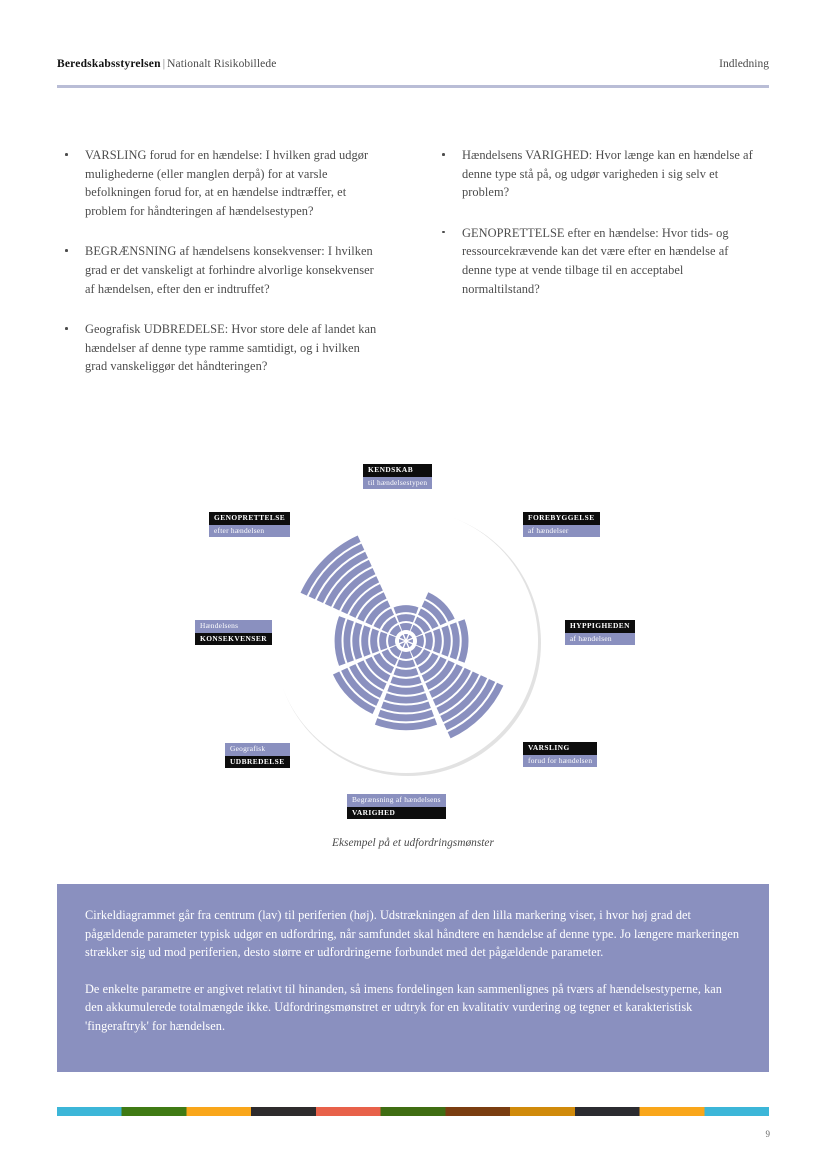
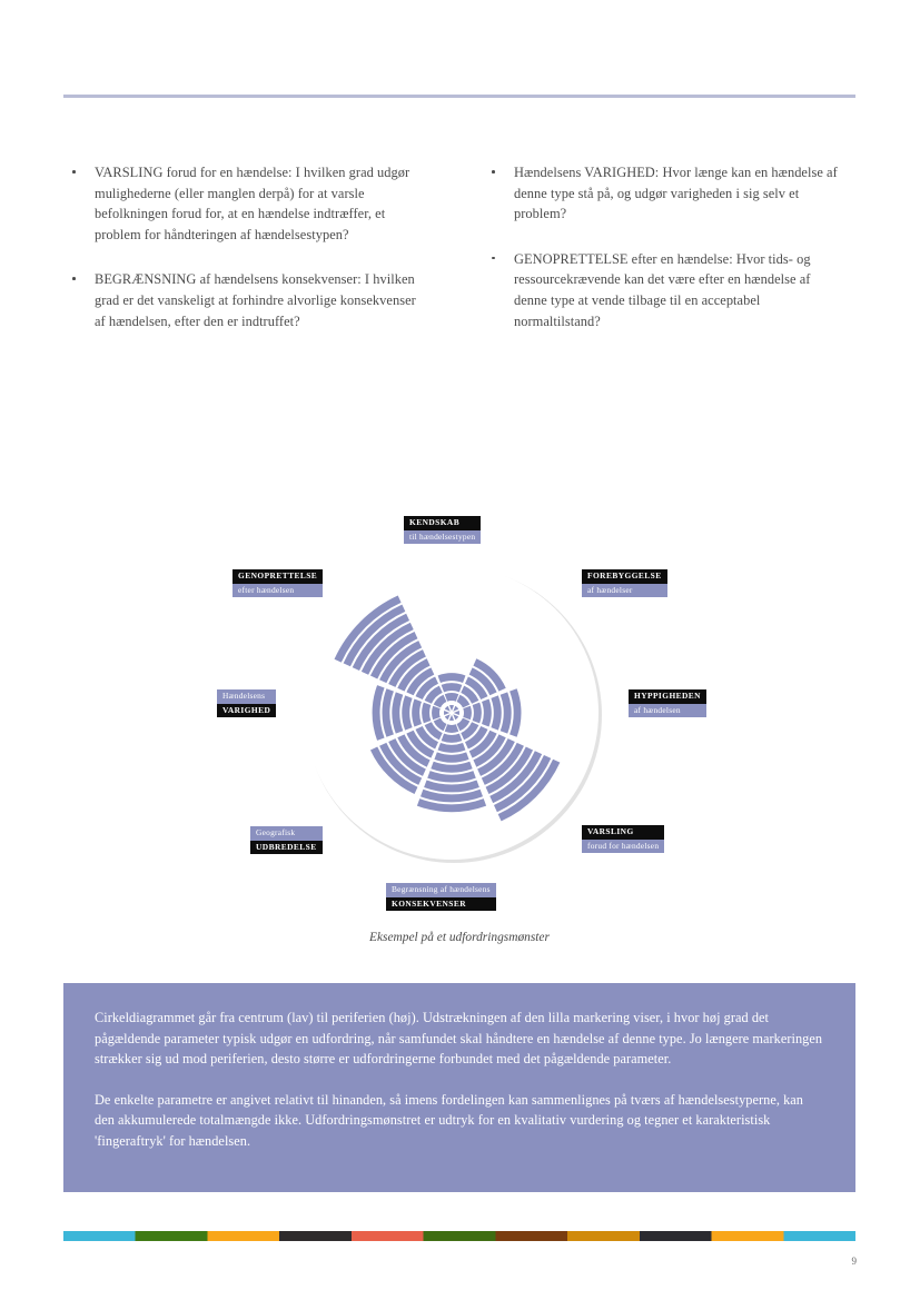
- Beredskabsstyrelsen | Nationalt Risikobillede
- Indledning
  VARSLING forud for en hændelse: I hvilken grad udgør mulighederne (eller manglen derpå) for at varsle befolkningen forud for, at en hændelse indtræffer, et problem for håndteringen af hændelsestypen?
  BEGRÆNSNING af hændelsens konsekvenser: I hvilken grad er det vanskeligt at forhindre alvorlige konsekvenser af hændelsen, efter den er indtruffet?
- Geografisk UDBREDELSE: Hvor store dele af landet kan hændelser af denne type ramme samtidigt, og i hvilken grad vanskeliggør det håndteringen?
  Hændelsens VARIGHED: Hvor længe kan en hændelse af denne type stå på, og udgør varigheden i sig selv et problem?
  GENOPRETTELSE efter en hændelse: Hvor tids- og ressourcekrævende kan det være efter en hændelse af denne type at vende tilbage til en acceptabel normaltilstand?
  KENDSKAB
  til hændelsestypen
  FOREBYGGELSE
  af hændelser
  HYPPIGHEDEN
  af hændelsen
  VARSLING
  forud for hændelsen
  Begrænsning af hændelsens
- VARIGHED
+ KONSEKVENSER
  Geografisk
  UDBREDELSE
  Hændelsens
- KONSEKVENSER
+ VARIGHED
  GENOPRETTELSE
  efter hændelsen
  Eksempel på et udfordringsmønster
  Cirkeldiagrammet går fra centrum (lav) til periferien (høj). Udstrækningen af den lilla markering viser, i hvor høj grad det pågældende parameter typisk udgør en udfordring, når samfundet skal håndtere en hændelse af denne type. Jo længere markeringen strækker sig ud mod periferien, desto større er udfordringerne forbundet med det pågældende parameter.
  De enkelte parametre er angivet relativt til hinanden, så imens fordelingen kan sammenlignes på tværs af hændelsestyperne, kan den akkumulerede totalmængde ikke. Udfordringsmønstret er udtryk for en kvalitativ vurdering og tegner et karakteristisk 'fingeraftryk' for hændelsen.
  9
